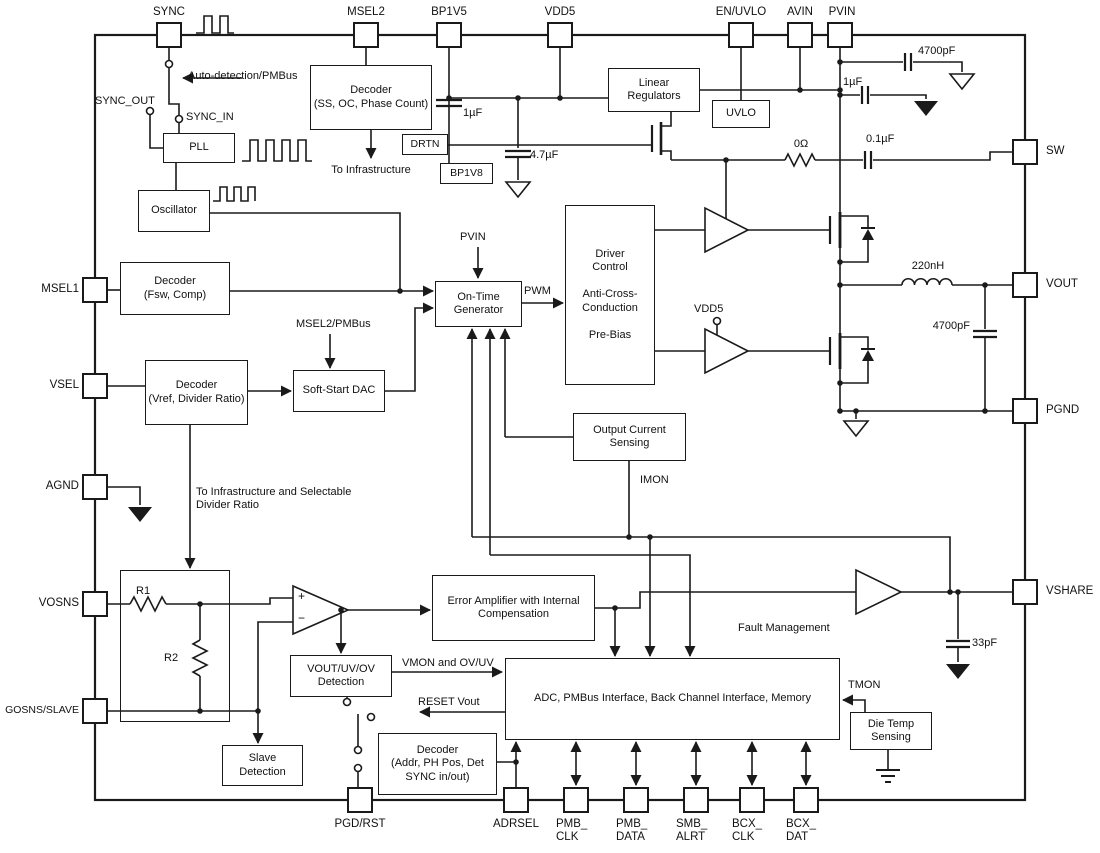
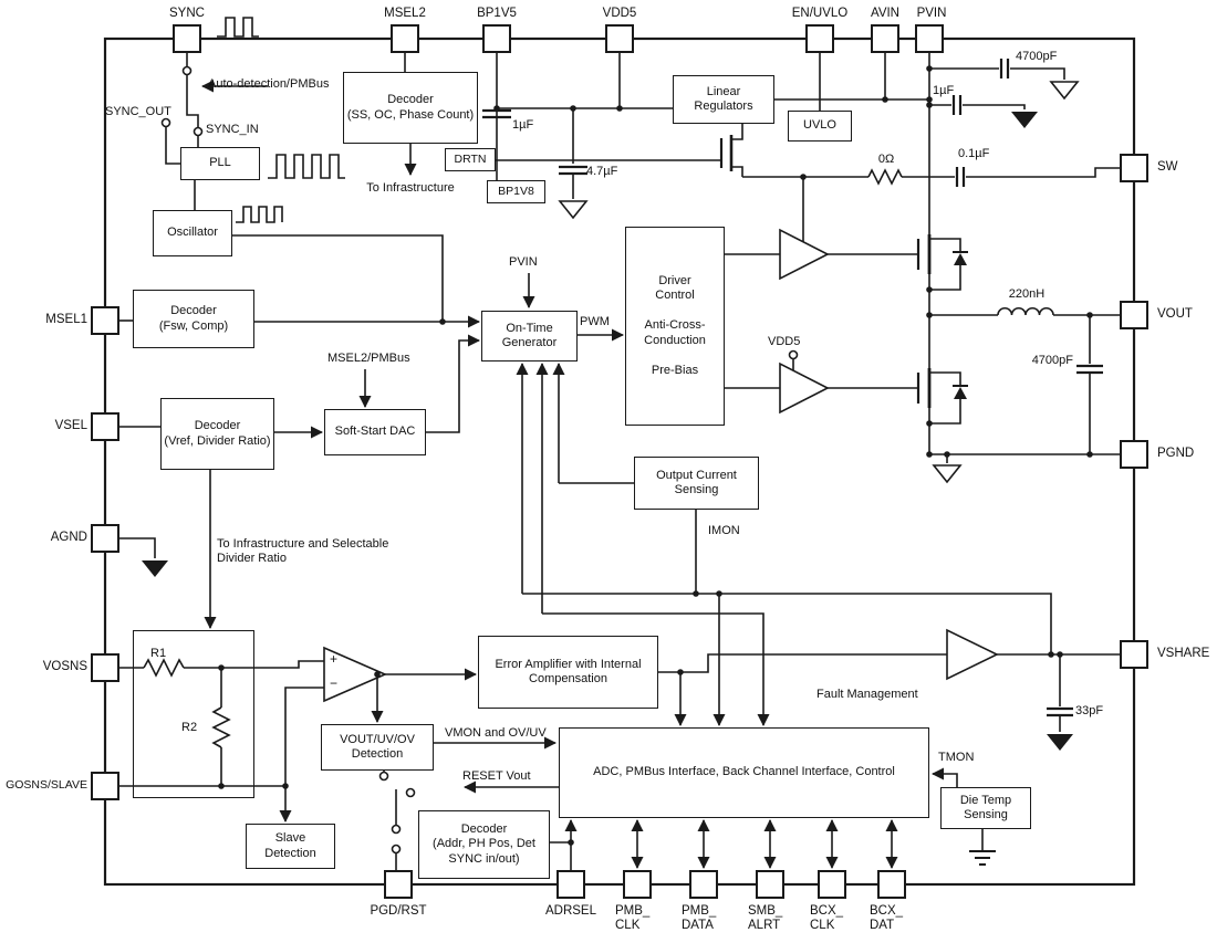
  SYNC
  MSEL2
  BP1V5
  VDD5
  EN/UVLO
  AVIN
  PVIN
  SW
  VOUT
  PGND
  VSHARE
  MSEL1
  VSEL
  AGND
  VOSNS
  GOSNS/SLAVE
  PGD/RST
  ADRSEL
  PMB_
  CLK
  PMB_
  DATA
  SMB_
  ALRT
  BCX_
  CLK
  BCX_
  DAT
  Decoder
  (SS, OC, Phase Count)
  DRTN
  BP1V8
  Linear
  Regulators
  UVLO
  PLL
  Oscillator
  Decoder
  (Fsw, Comp)
  Decoder
  (Vref, Divider Ratio)
  Soft-Start DAC
  On-Time
  Generator
  Driver
  Control
  Anti-Cross-
  Conduction
  Pre-Bias
  Output Current
  Sensing
  Error Amplifier with Internal
  Compensation
  VOUT/UV/OV
  Detection
- ADC, PMBus Interface, Back Channel Interface, Memory
+ ADC, PMBus Interface, Back Channel Interface, Control
  Die Temp
  Sensing
  Slave
  Detection
  Decoder
  (Addr, PH Pos, Det
  SYNC in/out)
  Auto-detection/PMBus
  SYNC_OUT
  SYNC_IN
  To Infrastructure
  MSEL2/PMBus
  PVIN
  PWM
  VDD5
  IMON
  To Infrastructure and Selectable
  Divider Ratio
  VMON and OV/UV
  RESET Vout
  Fault Management
  TMON
  R1
  R2
  +
  −
  4700pF
  1µF
  0Ω
  0.1µF
  220nH
  4700pF
  33pF
  1µF
  4.7µF
